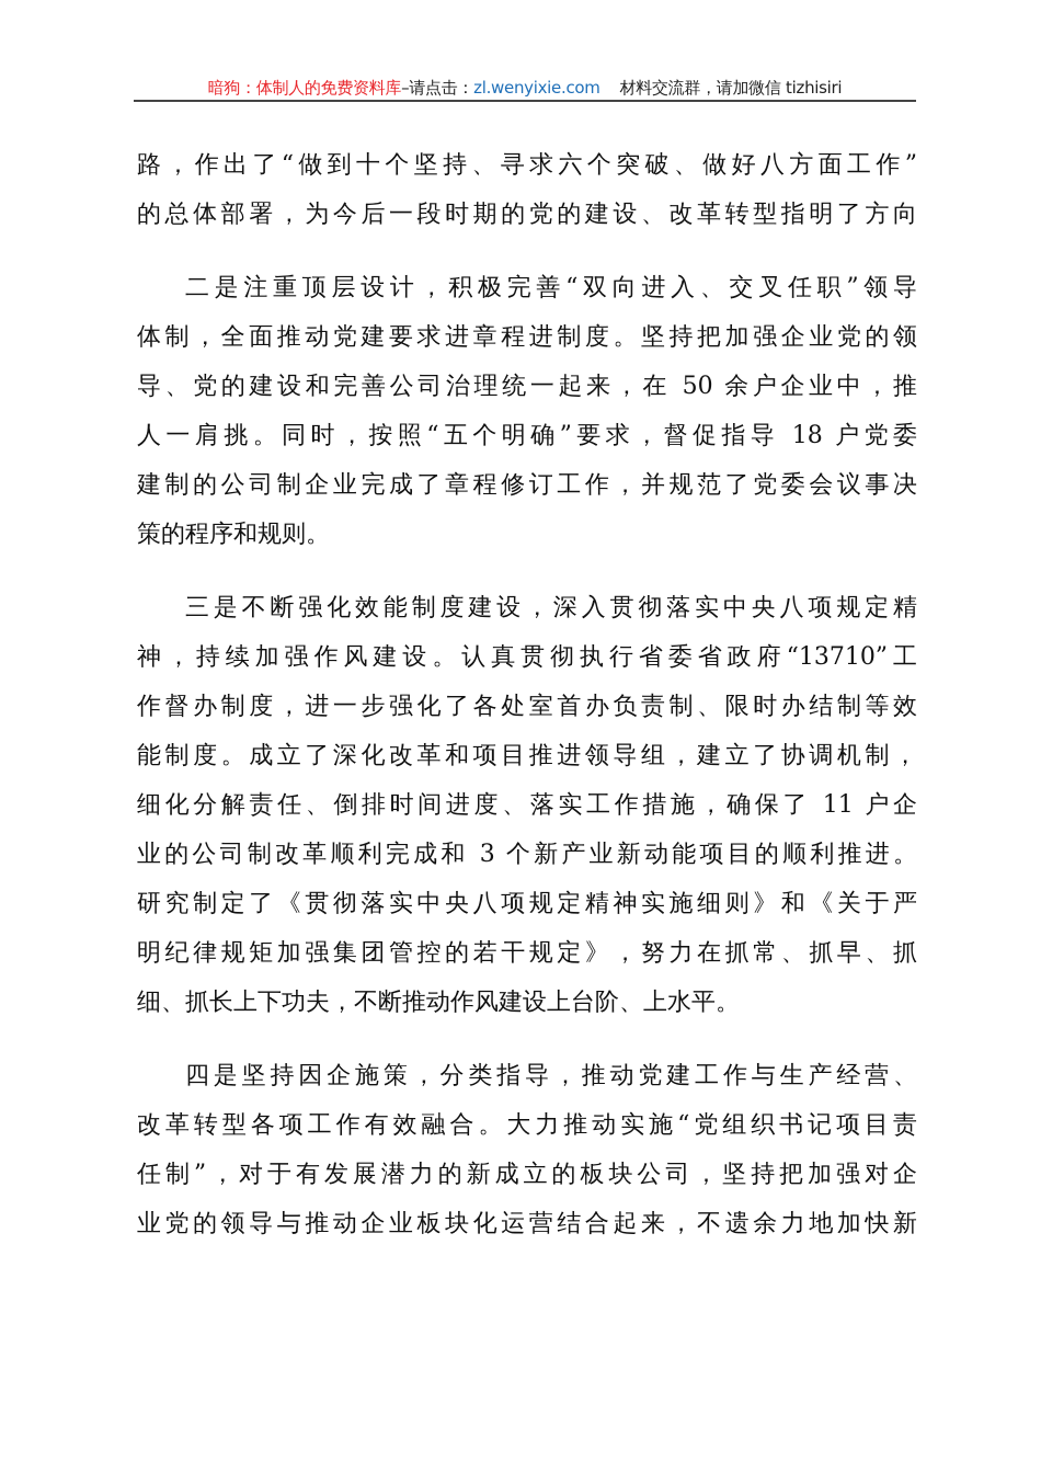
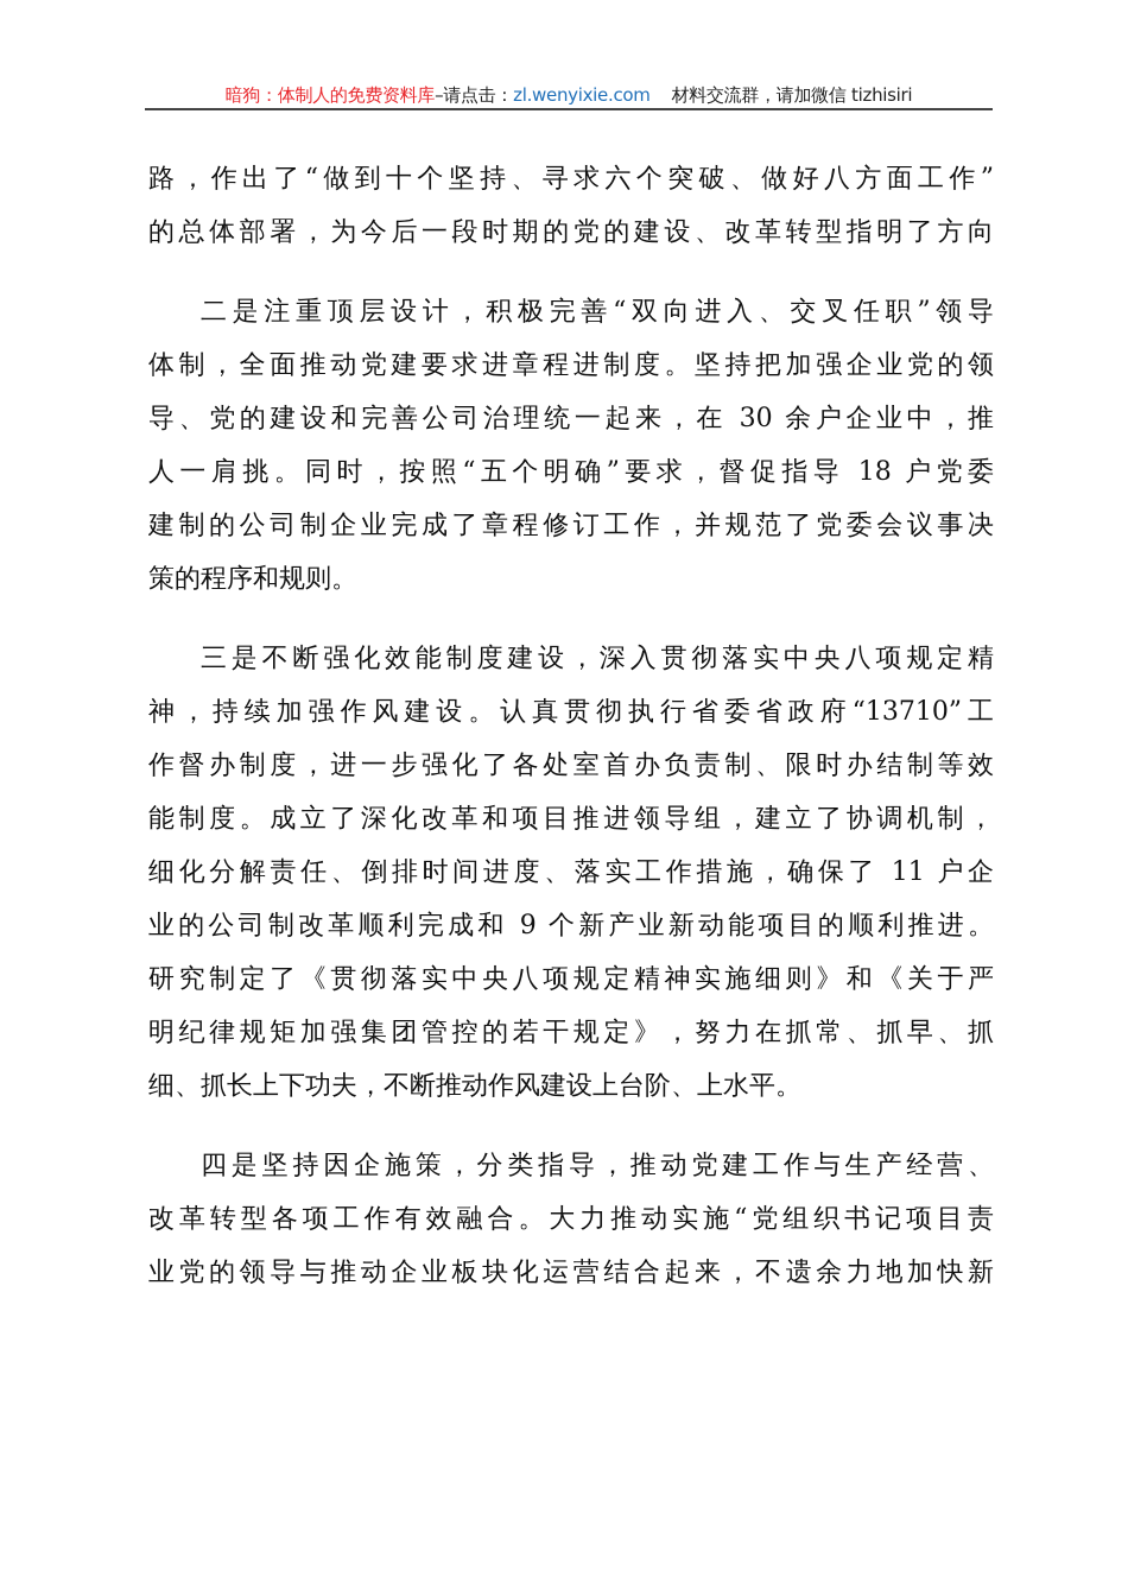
  暗狗：体制人的免费资料库–请点击：zl.wenyixie.com 材料交流群，请加微信 tizhisiri
  路，作出了“做到十个坚持、寻求六个突破、做好八方面工作”
  的总体部署，为今后一段时期的党的建设、改革转型指明了方向
  二是注重顶层设计，积极完善“双向进入、交叉任职”领导
  体制，全面推动党建要求进章程进制度。坚持把加强企业党的领
- 导、党的建设和完善公司治理统一起来，在 50 余户企业中，推
+ 导、党的建设和完善公司治理统一起来，在 30 余户企业中，推
  人一肩挑。同时，按照“五个明确”要求，督促指导 18 户党委
  建制的公司制企业完成了章程修订工作，并规范了党委会议事决
  策的程序和规则。
  三是不断强化效能制度建设，深入贯彻落实中央八项规定精
  神，持续加强作风建设。认真贯彻执行省委省政府“13710”工
  作督办制度，进一步强化了各处室首办负责制、限时办结制等效
  能制度。成立了深化改革和项目推进领导组，建立了协调机制，
  细化分解责任、倒排时间进度、落实工作措施，确保了 11 户企
- 业的公司制改革顺利完成和 3 个新产业新动能项目的顺利推进。
+ 业的公司制改革顺利完成和 9 个新产业新动能项目的顺利推进。
  研究制定了《贯彻落实中央八项规定精神实施细则》和《关于严
  明纪律规矩加强集团管控的若干规定》，努力在抓常、抓早、抓
  细、抓长上下功夫，不断推动作风建设上台阶、上水平。
  四是坚持因企施策，分类指导，推动党建工作与生产经营、
  改革转型各项工作有效融合。大力推动实施“党组织书记项目责
- 任制”，对于有发展潜力的新成立的板块公司，坚持把加强对企
  业党的领导与推动企业板块化运营结合起来，不遗余力地加快新
